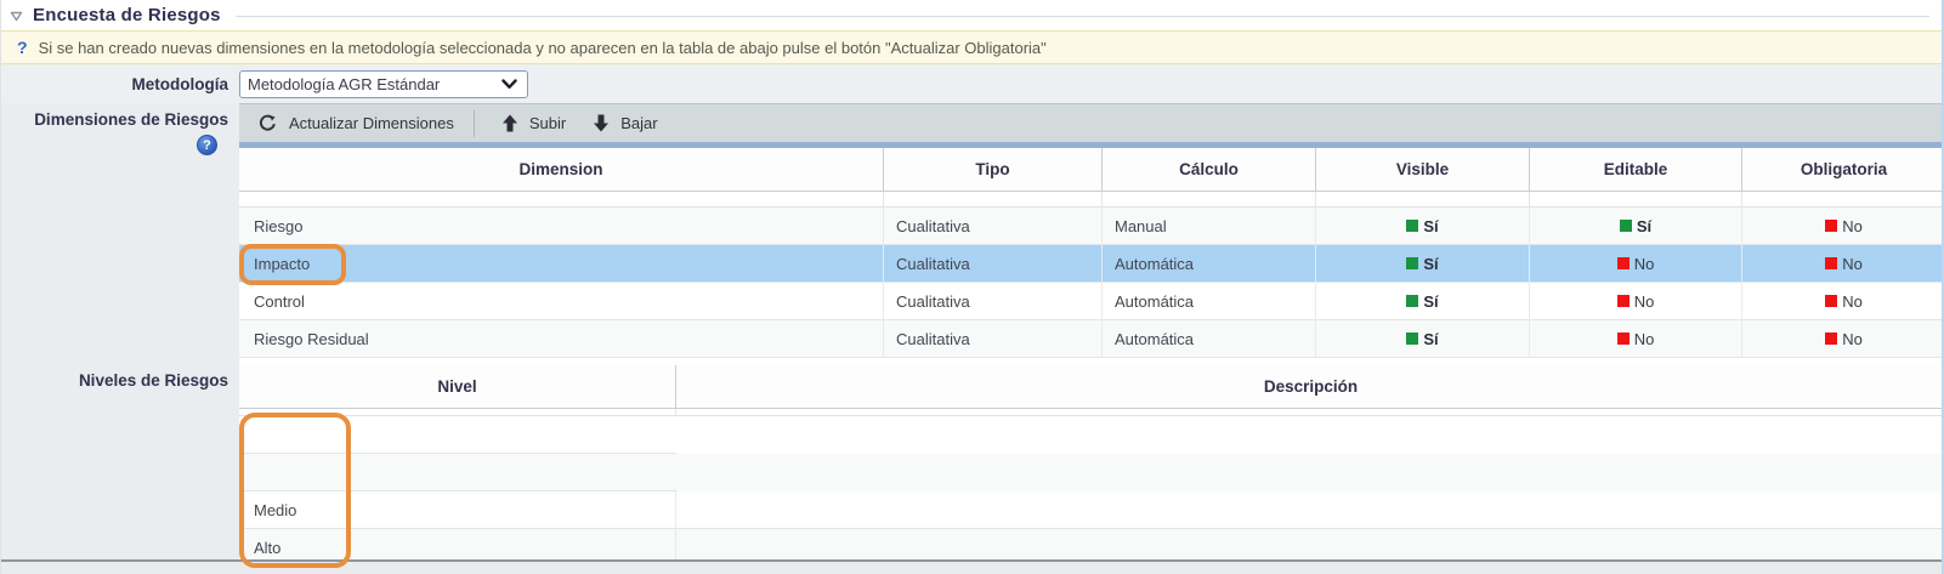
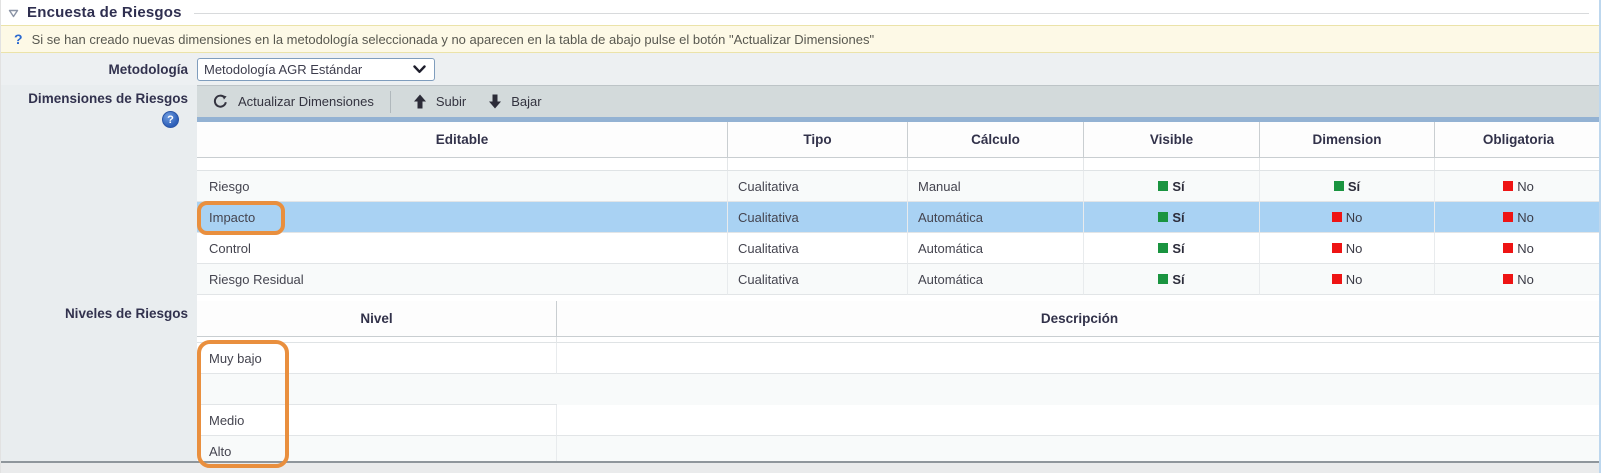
  Encuesta de Riesgos
  ?
- Si se han creado nuevas dimensiones en la metodología seleccionada y no aparecen en la tabla de abajo pulse el botón "Actualizar Obligatoria"
+ Si se han creado nuevas dimensiones en la metodología seleccionada y no aparecen en la tabla de abajo pulse el botón "Actualizar Dimensiones"
  Metodología
  Metodología AGR Estándar
  Dimensiones de Riesgos
  ?
  Niveles de Riesgos
  Actualizar Dimensiones
  Subir
  Bajar
- Dimension
+ Editable
  Tipo
  Cálculo
  Visible
- Editable
+ Dimension
  Obligatoria
  Riesgo
  Cualitativa
  Manual
  Sí
  Sí
  No
  Impacto
  Cualitativa
  Automática
  Sí
  No
  No
  Control
  Cualitativa
  Automática
  Sí
  No
  No
  Riesgo Residual
  Cualitativa
  Automática
  Sí
  No
  No
  Nivel
  Descripción
+ Muy bajo
  Medio
  Alto
